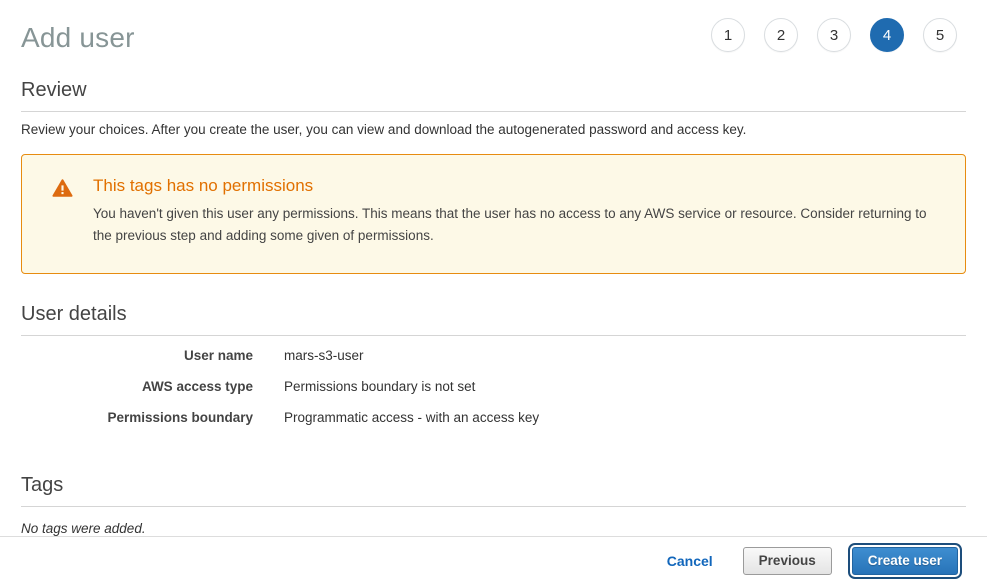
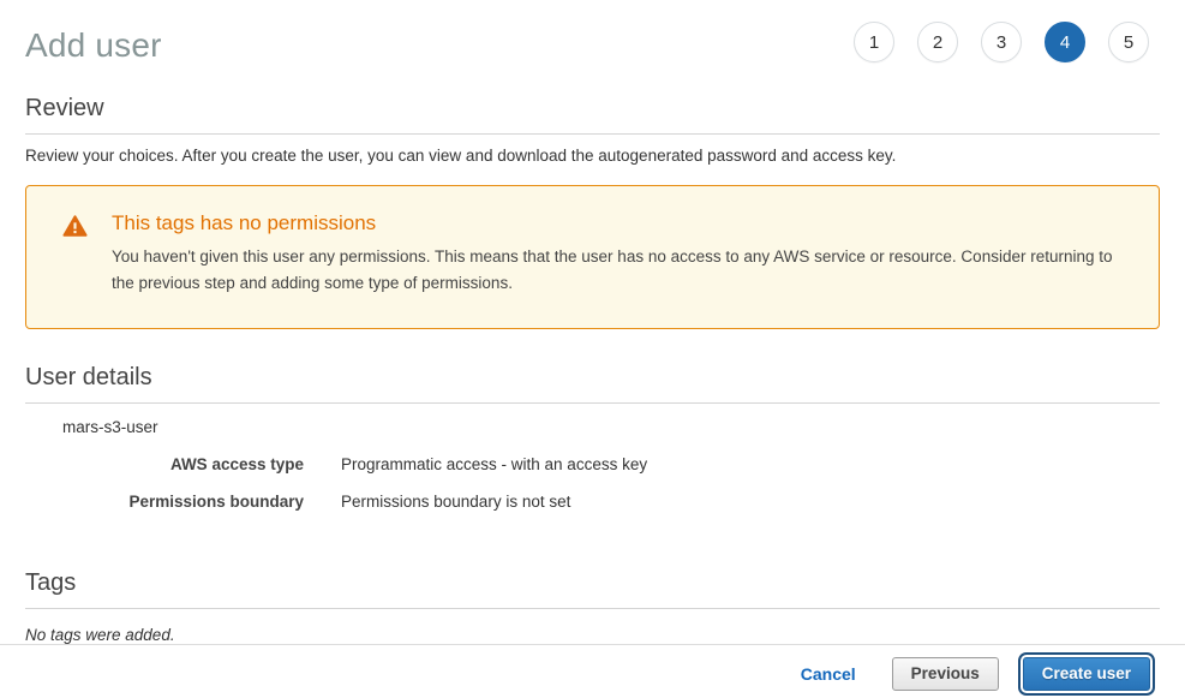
  Add user
  1
  2
  3
  4
  5
  Review
  Review your choices. After you create the user, you can view and download the autogenerated password and access key.
  This tags has no permissions
- You haven't given this user any permissions. This means that the user has no access to any AWS service or resource. Consider returning to the previous step and adding some given of permissions.
+ You haven't given this user any permissions. This means that the user has no access to any AWS service or resource. Consider returning to the previous step and adding some type of permissions.
  User details
- User name
  mars-s3-user
  AWS access type
- Permissions boundary is not set
+ Programmatic access - with an access key
  Permissions boundary
- Programmatic access - with an access key
+ Permissions boundary is not set
  Tags
  No tags were added.
  Cancel
  Previous
  Create user
